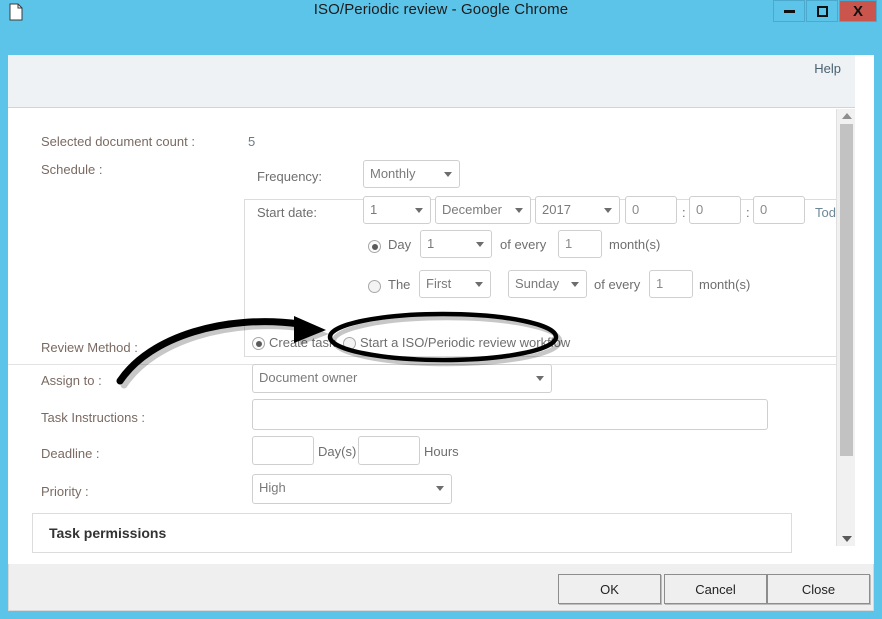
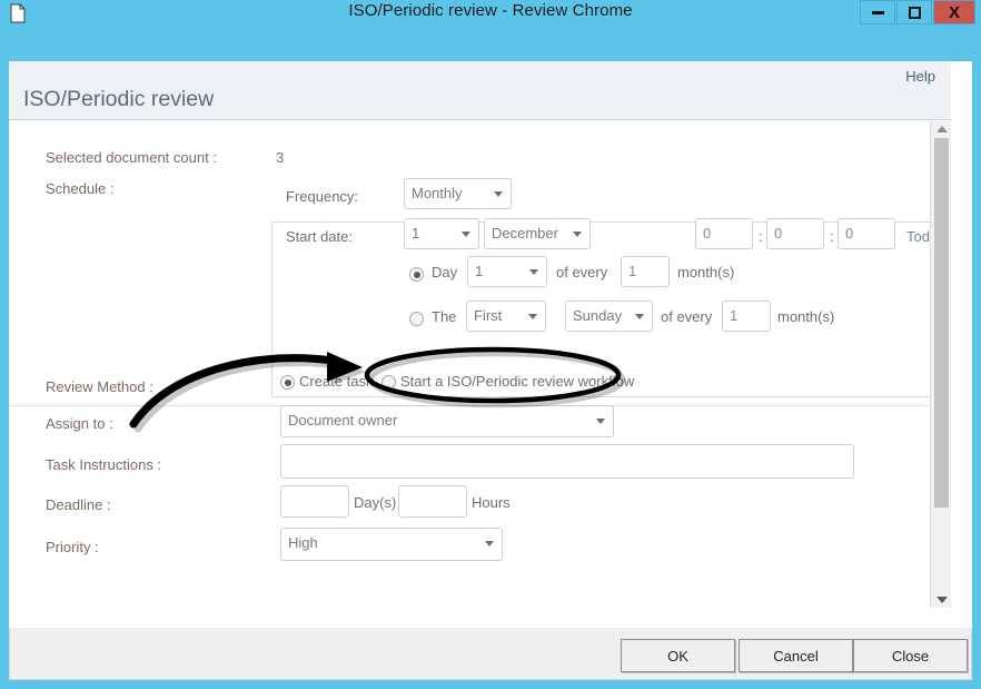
- ISO/Periodic review - Google Chrome
+ ISO/Periodic review - Review Chrome
  X
  Help
+ ISO/Periodic review
  Selected document count :
- 5
+ 3
  Schedule :
  Frequency:
  Monthly
  Start date:
  1
  December
- 2017
  0
  :
  0
  :
  0
  Day
  1
  of every
  1
  month(s)
  The
  First
  Sunday
  of every
  1
  month(s)
  Review Method :
  Create tas
  Start a ISO/Periodic review workow
  Assign to :
  Document owner
  Task Instructions :
  Deadline :
  Day(s)
  Hours
  Priority :
  High
- Task permissions
  OK
  Cancel
  Close
